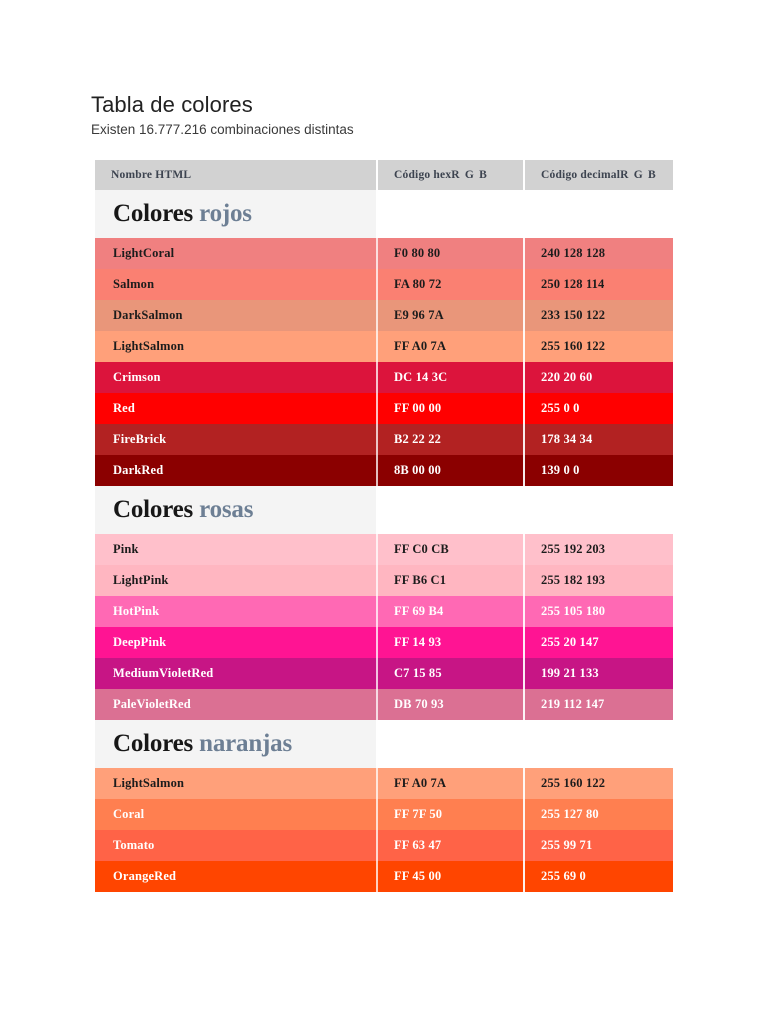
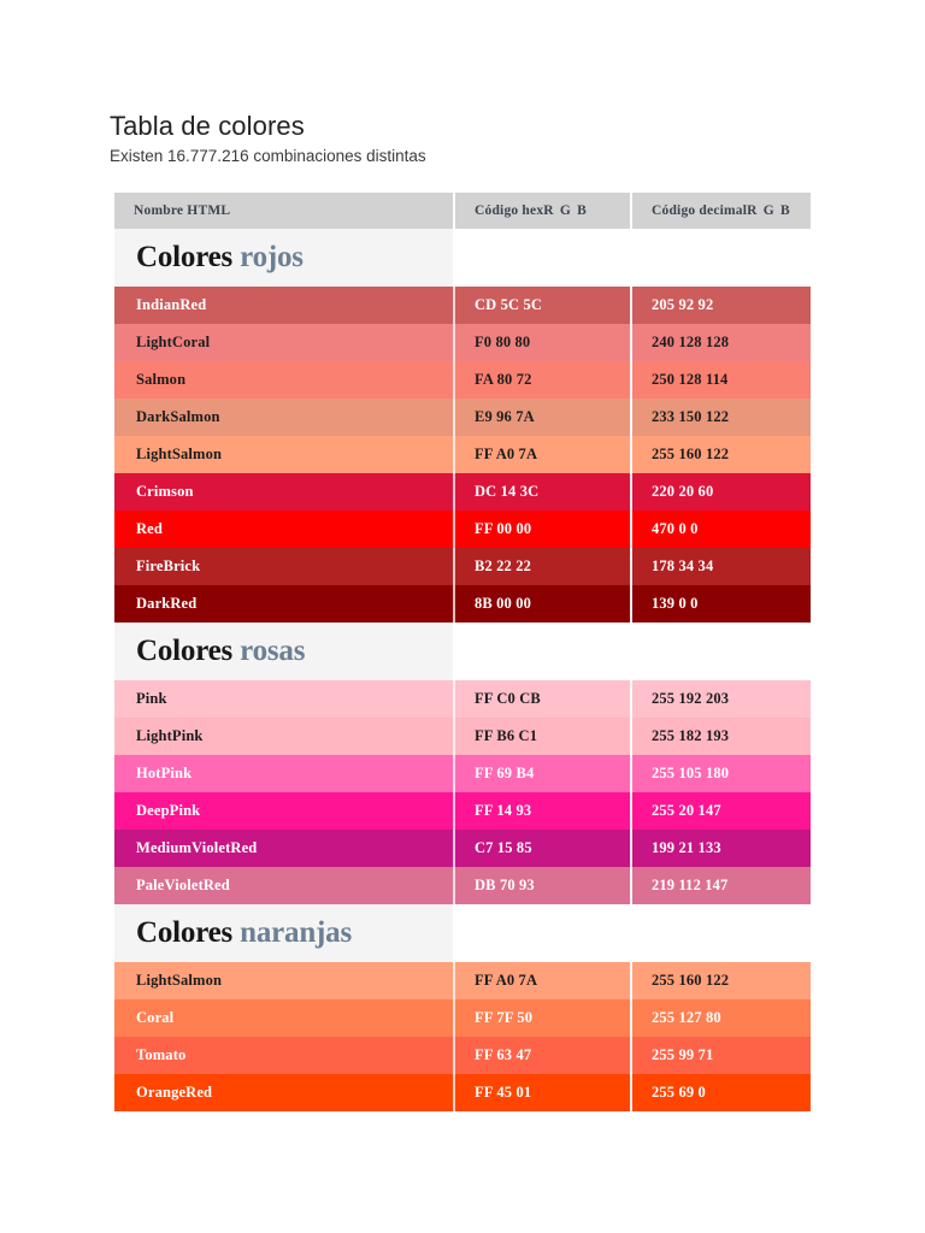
  Tabla de colores
  Existen 16.777.216 combinaciones distintas
  Nombre HTML	Código hexR G B	Código decimalR G B
  Colores rojos
+ IndianRed	CD 5C 5C	205 92 92
  LightCoral	F0 80 80	240 128 128
  Salmon	FA 80 72	250 128 114
  DarkSalmon	E9 96 7A	233 150 122
  LightSalmon	FF A0 7A	255 160 122
  Crimson	DC 14 3C	220 20 60
- Red	FF 00 00	255 0 0
+ Red	FF 00 00	470 0 0
  FireBrick	B2 22 22	178 34 34
  DarkRed	8B 00 00	139 0 0
  Colores rosas
  Pink	FF C0 CB	255 192 203
  LightPink	FF B6 C1	255 182 193
  HotPink	FF 69 B4	255 105 180
  DeepPink	FF 14 93	255 20 147
  MediumVioletRed	C7 15 85	199 21 133
  PaleVioletRed	DB 70 93	219 112 147
  Colores naranjas
  LightSalmon	FF A0 7A	255 160 122
  Coral	FF 7F 50	255 127 80
  Tomato	FF 63 47	255 99 71
- OrangeRed	FF 45 00	255 69 0
+ OrangeRed	FF 45 01	255 69 0
